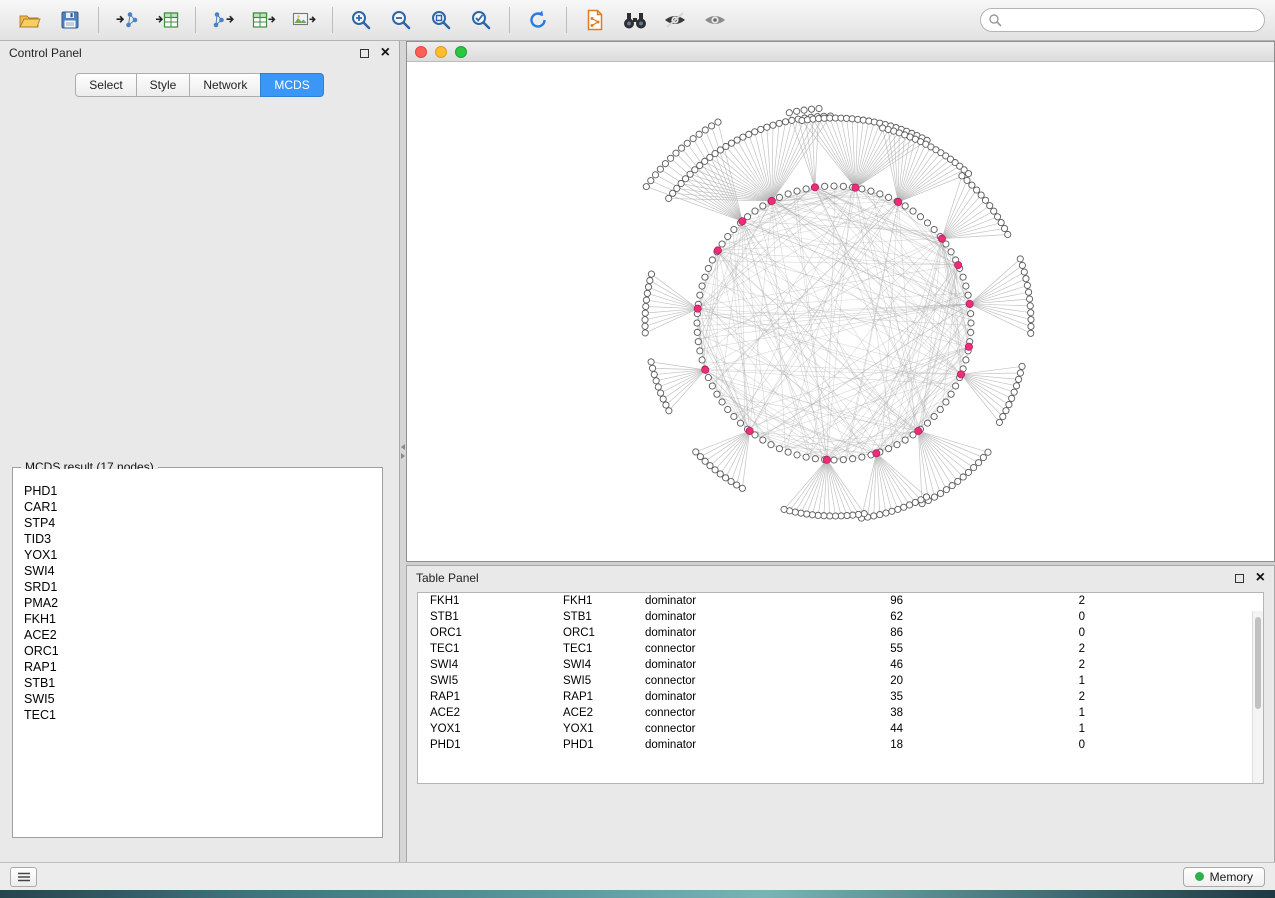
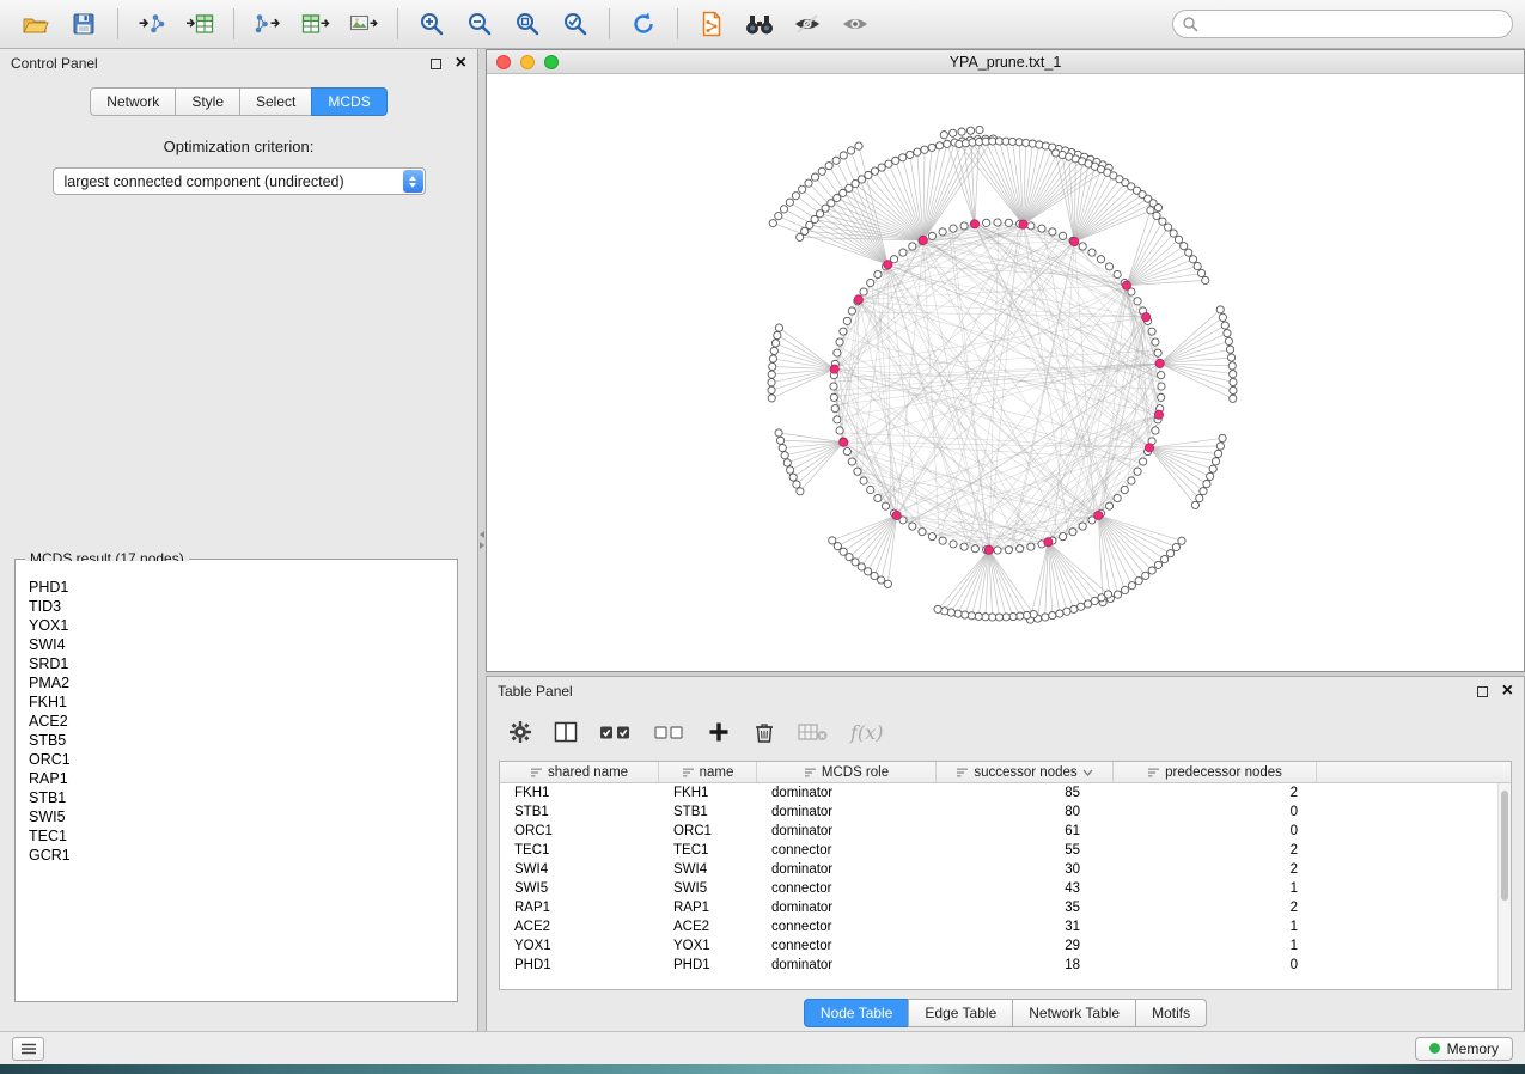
  Control Panel
  ×
- Select
+ Network
  Style
- Network
+ Select
  MCDS
+ Optimization criterion:
+ largest connected component (undirected)
  MCDS result (17 nodes)
  PHD1
- CAR1
- STP4
  TID3
  YOX1
  SWI4
  SRD1
  PMA2
  FKH1
  ACE2
+ STB5
  ORC1
  RAP1
  STB1
  SWI5
  TEC1
+ GCR1
+ YPA_prune.txt_1
  Table Panel
  ×
+ f(x)
+ shared name
+ name
+ MCDS role
+ successor nodes
+ predecessor nodes
  FKH1
  FKH1
  dominator
- 96
+ 85
  2
  STB1
  STB1
  dominator
- 62
+ 80
  0
  ORC1
  ORC1
  dominator
- 86
+ 61
  0
  TEC1
  TEC1
  connector
  55
  2
  SWI4
  SWI4
  dominator
- 46
+ 30
  2
  SWI5
  SWI5
  connector
- 20
+ 43
  1
  RAP1
  RAP1
  dominator
  35
  2
  ACE2
  ACE2
  connector
- 38
+ 31
  1
  YOX1
  YOX1
  connector
- 44
+ 29
  1
  PHD1
  PHD1
  dominator
  18
  0
+ Node Table
+ Edge Table
+ Network Table
+ Motifs
  Memory
